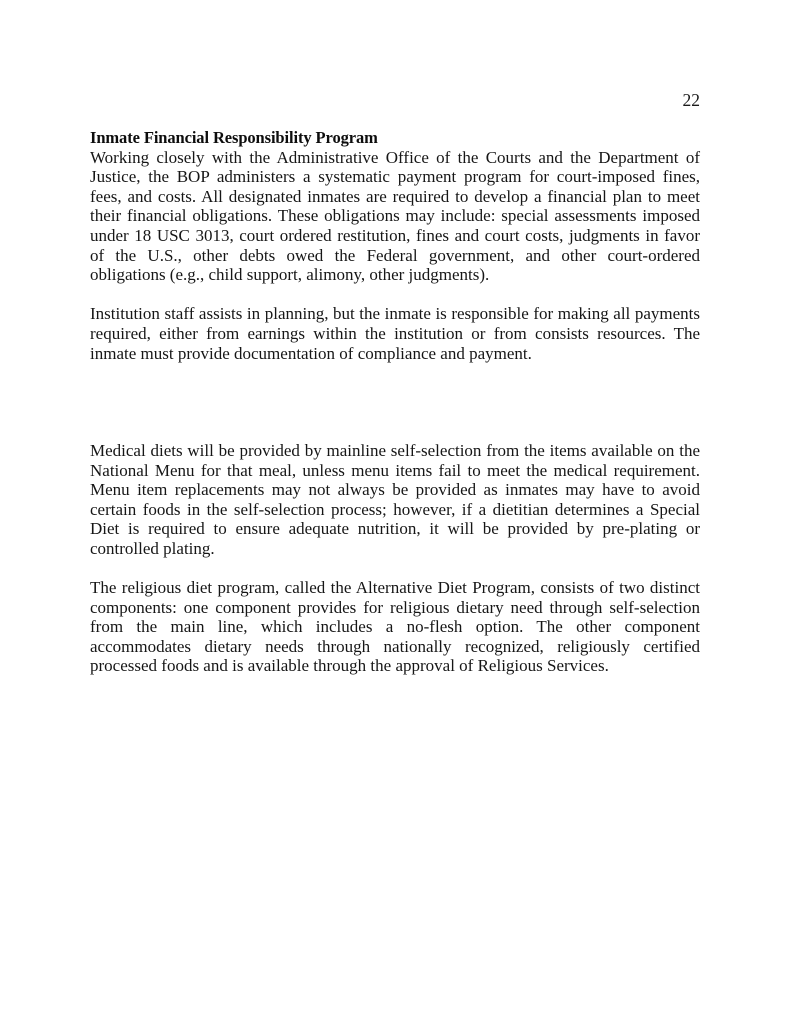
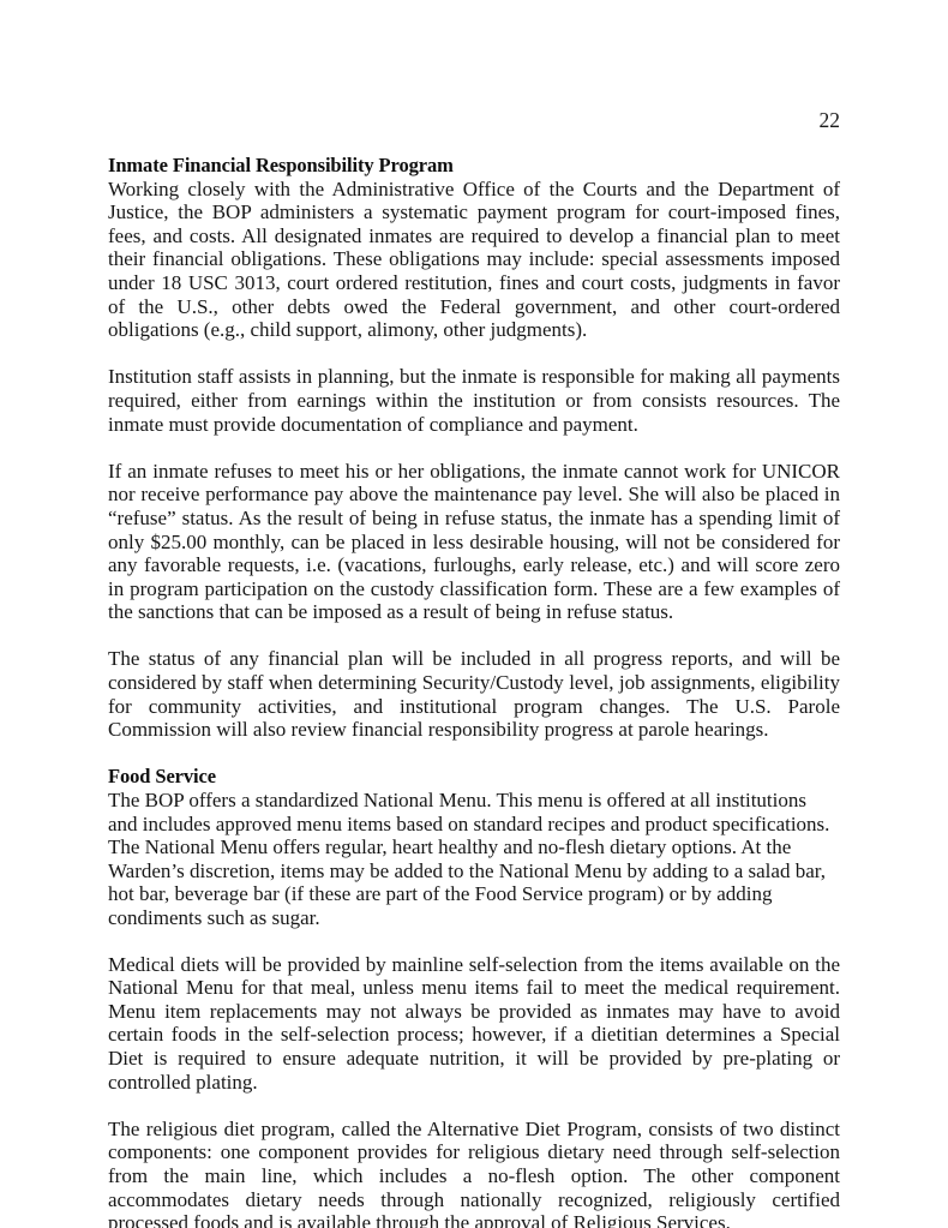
  22
  Inmate Financial Responsibility Program
  Working closely with the Administrative Office of the Courts and the Department of Justice, the BOP administers a systematic payment program for court-imposed fines, fees, and costs. All designated inmates are required to develop a financial plan to meet their financial obligations. These obligations may include: special assessments imposed under 18 USC 3013, court ordered restitution, fines and court costs, judgments in favor of the U.S., other debts owed the Federal government, and other court-ordered obligations (e.g., child support, alimony, other judgments).
  Institution staff assists in planning, but the inmate is responsible for making all payments required, either from earnings within the institution or from consists resources. The inmate must provide documentation of compliance and payment.
+ If an inmate refuses to meet his or her obligations, the inmate cannot work for UNICOR nor receive performance pay above the maintenance pay level. She will also be placed in “refuse” status. As the result of being in refuse status, the inmate has a spending limit of only $25.00 monthly, can be placed in less desirable housing, will not be considered for any favorable requests, i.e. (vacations, furloughs, early release, etc.) and will score zero in program participation on the custody classification form. These are a few examples of the sanctions that can be imposed as a result of being in refuse status.
+ The status of any financial plan will be included in all progress reports, and will be considered by staff when determining Security/Custody level, job assignments, eligibility for community activities, and institutional program changes. The U.S. Parole Commission will also review financial responsibility progress at parole hearings.
+ Food Service
+ The BOP offers a standardized National Menu. This menu is offered at all institutions and includes approved menu items based on standard recipes and product specifications. The National Menu offers regular, heart healthy and no-flesh dietary options. At the Warden’s discretion, items may be added to the National Menu by adding to a salad bar, hot bar, beverage bar (if these are part of the Food Service program) or by adding condiments such as sugar.
  Medical diets will be provided by mainline self-selection from the items available on the National Menu for that meal, unless menu items fail to meet the medical requirement. Menu item replacements may not always be provided as inmates may have to avoid certain foods in the self-selection process; however, if a dietitian determines a Special Diet is required to ensure adequate nutrition, it will be provided by pre-plating or controlled plating.
  The religious diet program, called the Alternative Diet Program, consists of two distinct components: one component provides for religious dietary need through self-selection from the main line, which includes a no-flesh option. The other component accommodates dietary needs through nationally recognized, religiously certified processed foods and is available through the approval of Religious Services.
